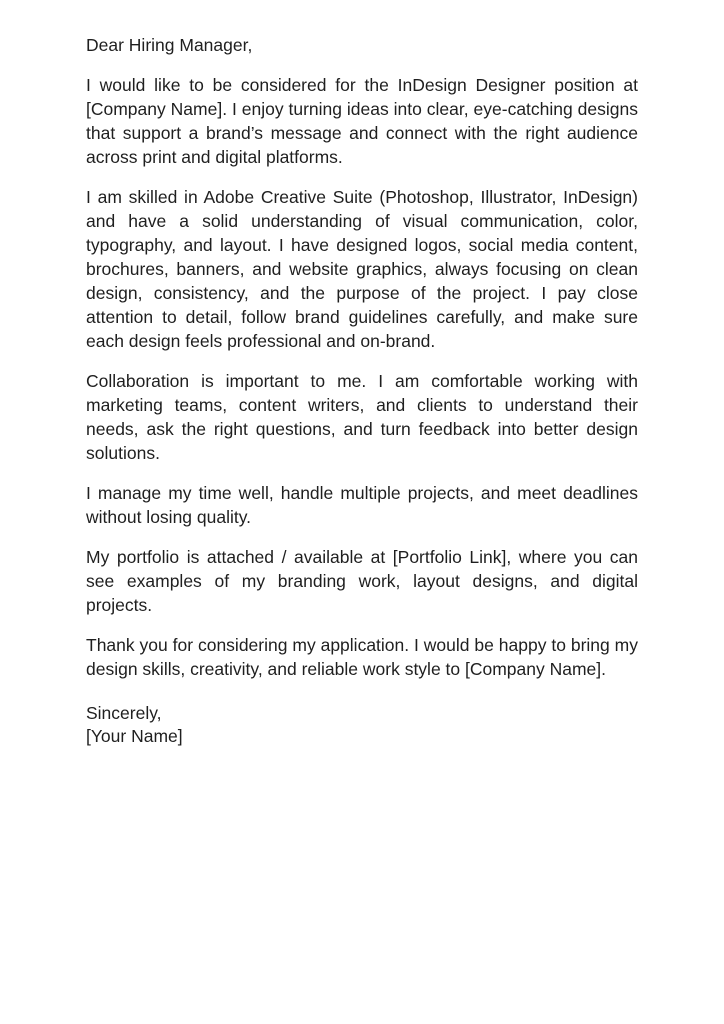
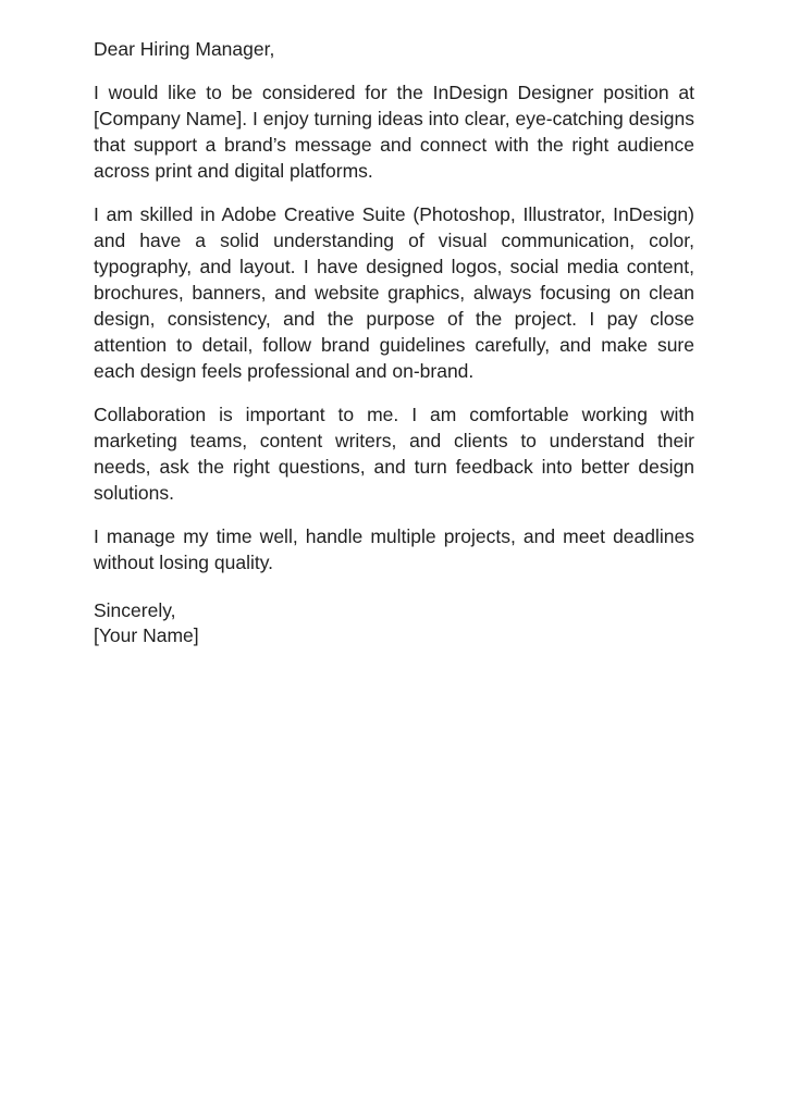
  Dear Hiring Manager,
  I would like to be considered for the InDesign Designer position at [Company Name]. I enjoy turning ideas into clear, eye-catching designs that support a brand’s message and connect with the right audience across print and digital platforms.
  I am skilled in Adobe Creative Suite (Photoshop, Illustrator, InDesign) and have a solid understanding of visual communication, color, typography, and layout. I have designed logos, social media content, brochures, banners, and website graphics, always focusing on clean design, consistency, and the purpose of the project. I pay close attention to detail, follow brand guidelines carefully, and make sure each design feels professional and on-brand.
  Collaboration is important to me. I am comfortable working with marketing teams, content writers, and clients to understand their needs, ask the right questions, and turn feedback into better design solutions.
  I manage my time well, handle multiple projects, and meet deadlines without losing quality.
- My portfolio is attached / available at [Portfolio Link], where you can see examples of my branding work, layout designs, and digital projects.
- Thank you for considering my application. I would be happy to bring my design skills, creativity, and reliable work style to [Company Name].
  Sincerely,
  [Your Name]
